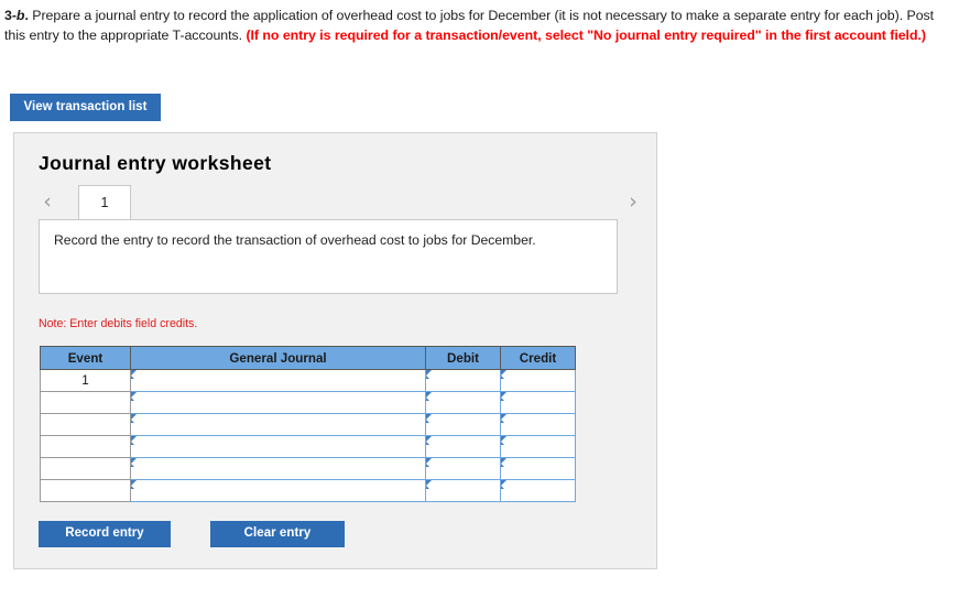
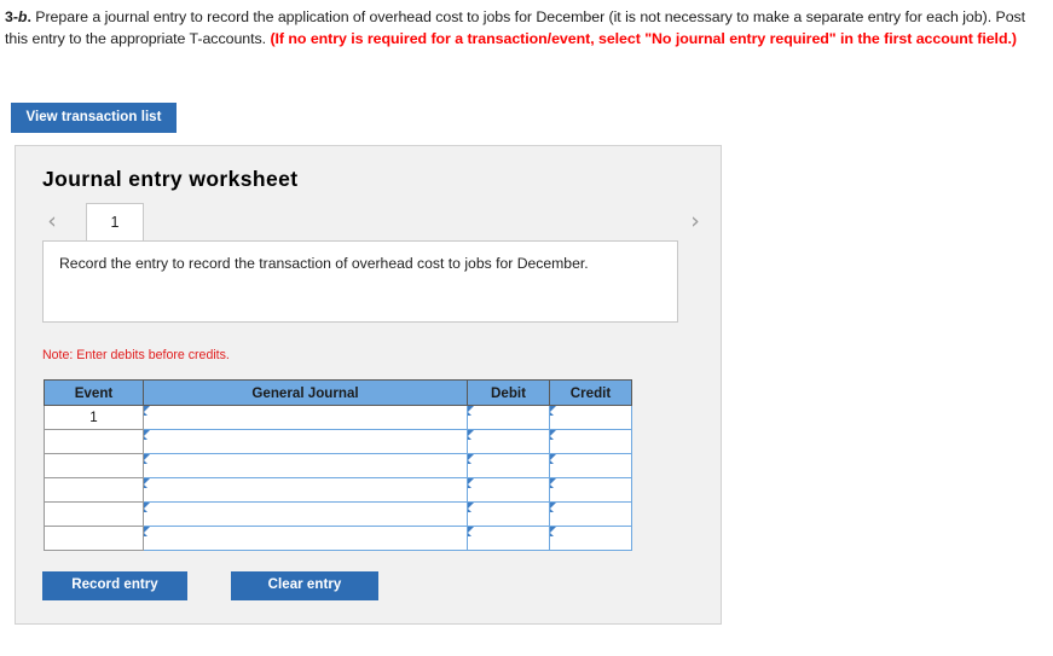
  3-b. Prepare a journal entry to record the application of overhead cost to jobs for December (it is not necessary to make a separate entry for each job). Post this entry to the appropriate T-accounts. (If no entry is required for a transaction/event, select "No journal entry required" in the first account field.)
  View transaction list
  Journal entry worksheet
  ‹
  1
  ›
  Record the entry to record the transaction of overhead cost to jobs for December.
- Note: Enter debits field credits.
+ Note: Enter debits before credits.
  Event	General Journal	Debit	Credit
  1
  Record entry
  Clear entry
